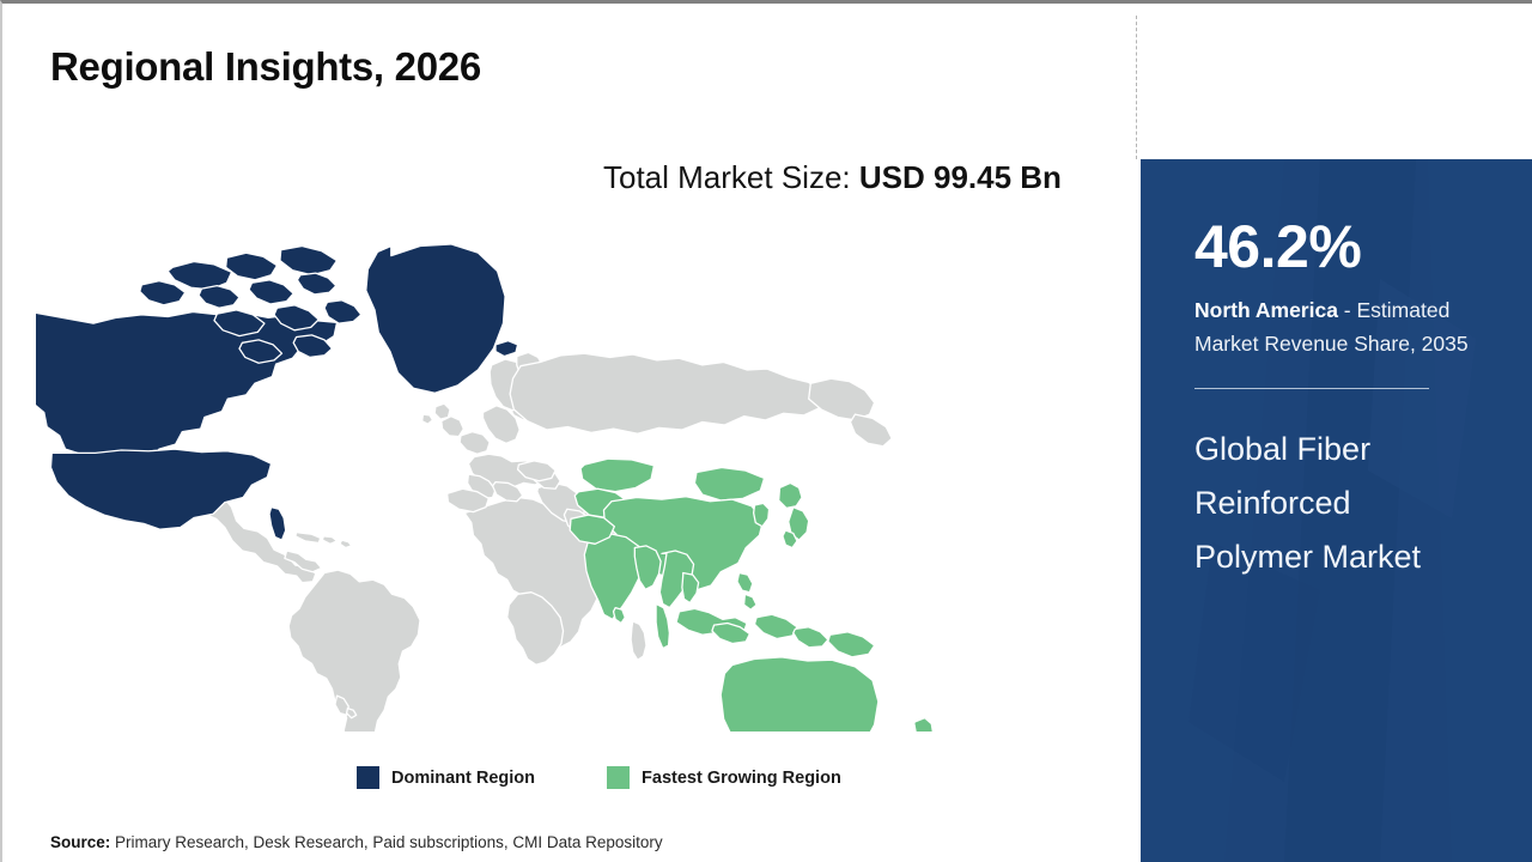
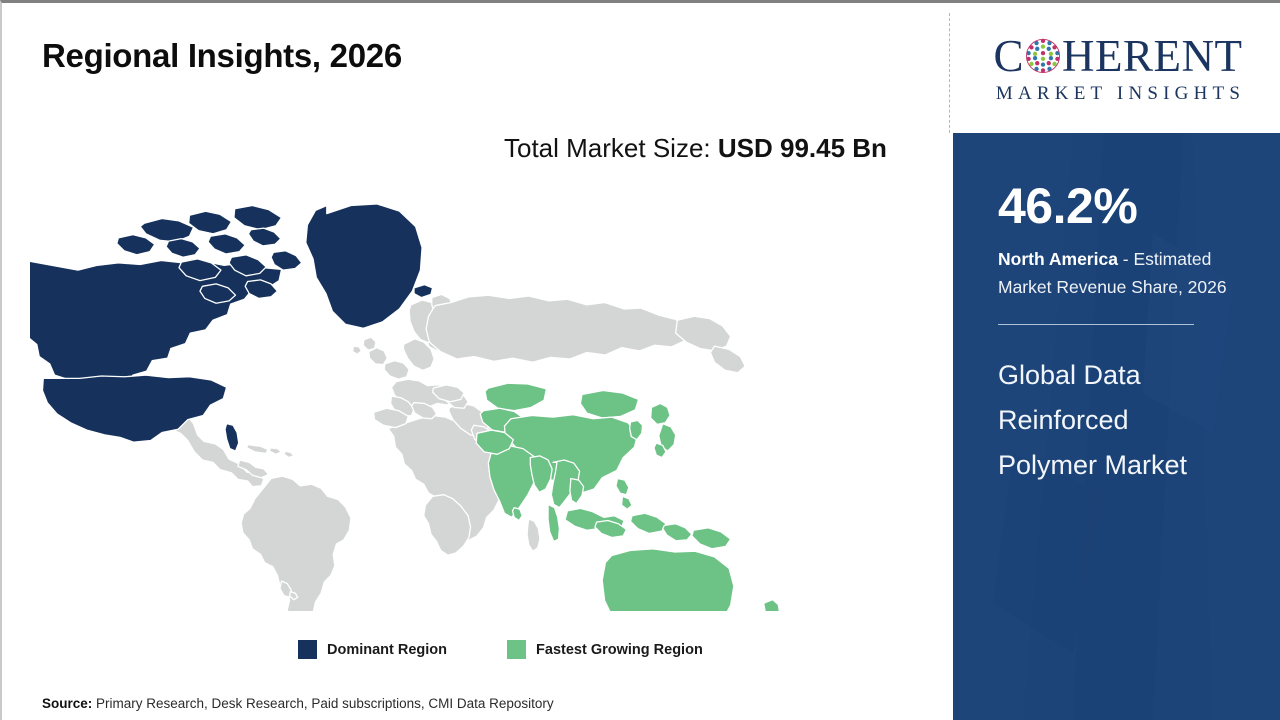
  Regional Insights, 2026
  Total Market Size: USD 99.45 Bn
  Dominant Region
  Fastest Growing Region
  Source: Primary Research, Desk Research, Paid subscriptions, CMI Data Repository
+ C
+ HERENT
+ MARKET INSIGHTS
  46.2%
- North America - Estimated Market Revenue Share, 2035
+ North America - Estimated Market Revenue Share, 2026
- Global Fiber Reinforced Polymer Market
+ Global Data Reinforced Polymer Market
